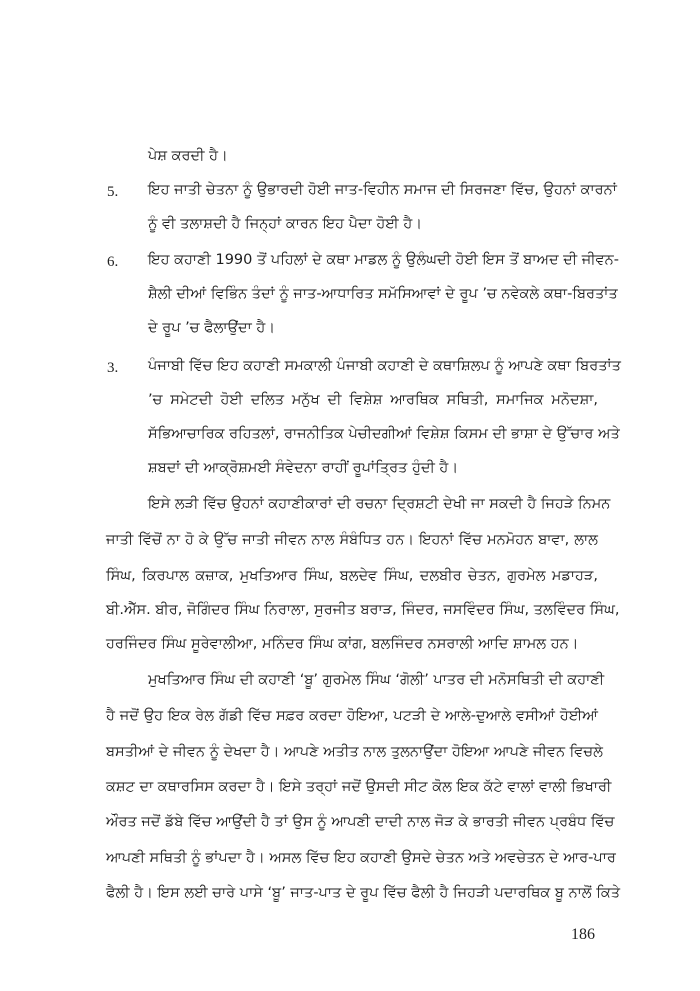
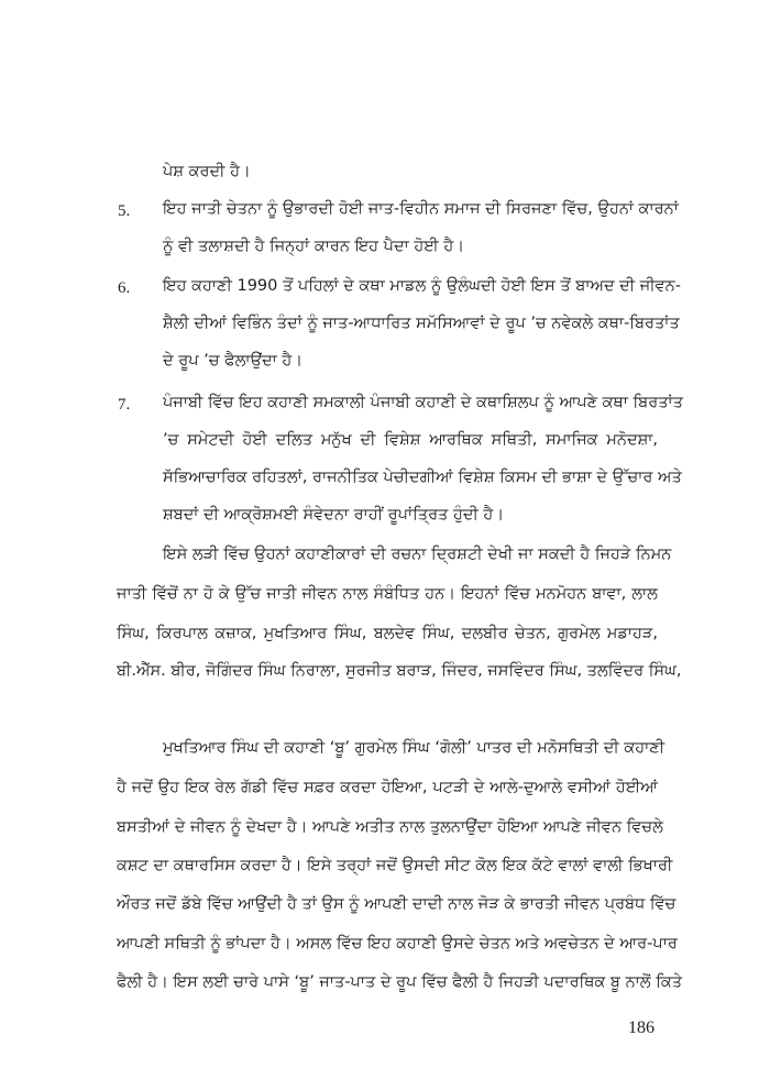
  ਪੇਸ਼ ਕਰਦੀ ਹੈ।
  5.
  ਇਹ ਜਾਤੀ ਚੇਤਨਾ ਨੂੰ ਉਭਾਰਦੀ ਹੋਈ ਜਾਤ-ਵਿਹੀਨ ਸਮਾਜ ਦੀ ਸਿਰਜਣਾ ਵਿੱਚ, ਉਹਨਾਂ ਕਾਰਨਾਂ
  ਨੂੰ ਵੀ ਤਲਾਸ਼ਦੀ ਹੈ ਜਿਨ੍ਹਾਂ ਕਾਰਨ ਇਹ ਪੈਦਾ ਹੋਈ ਹੈ।
  6.
  ਇਹ ਕਹਾਣੀ 1990 ਤੋਂ ਪਹਿਲਾਂ ਦੇ ਕਥਾ ਮਾਡਲ ਨੂੰ ਉਲੰਘਦੀ ਹੋਈ ਇਸ ਤੋਂ ਬਾਅਦ ਦੀ ਜੀਵਨ-
  ਸ਼ੈਲੀ ਦੀਆਂ ਵਿਭਿੰਨ ਤੰਦਾਂ ਨੂੰ ਜਾਤ-ਆਧਾਰਿਤ ਸਮੱਸਿਆਵਾਂ ਦੇ ਰੂਪ ’ਚ ਨਵੇਕਲੇ ਕਥਾ-ਬਿਰਤਾਂਤ
  ਦੇ ਰੂਪ ’ਚ ਫੈਲਾਉਂਦਾ ਹੈ।
- 3.
+ 7.
  ਪੰਜਾਬੀ ਵਿੱਚ ਇਹ ਕਹਾਣੀ ਸਮਕਾਲੀ ਪੰਜਾਬੀ ਕਹਾਣੀ ਦੇ ਕਥਾਸ਼ਿਲਪ ਨੂੰ ਆਪਣੇ ਕਥਾ ਬਿਰਤਾਂਤ
  ’ਚ ਸਮੇਟਦੀ ਹੋਈ ਦਲਿਤ ਮਨੁੱਖ ਦੀ ਵਿਸ਼ੇਸ਼ ਆਰਥਿਕ ਸਥਿਤੀ, ਸਮਾਜਿਕ ਮਨੋਦਸ਼ਾ,
  ਸੱਭਿਆਚਾਰਿਕ ਰਹਿਤਲਾਂ, ਰਾਜਨੀਤਿਕ ਪੇਚੀਦਗੀਆਂ ਵਿਸ਼ੇਸ਼ ਕਿਸਮ ਦੀ ਭਾਸ਼ਾ ਦੇ ਉੱਚਾਰ ਅਤੇ
  ਸ਼ਬਦਾਂ ਦੀ ਆਕ੍ਰੋਸ਼ਮਈ ਸੰਵੇਦਨਾ ਰਾਹੀਂ ਰੂਪਾਂਤ੍ਰਿਤ ਹੁੰਦੀ ਹੈ।
  ਇਸੇ ਲੜੀ ਵਿੱਚ ਉਹਨਾਂ ਕਹਾਣੀਕਾਰਾਂ ਦੀ ਰਚਨਾ ਦ੍ਰਿਸ਼ਟੀ ਦੇਖੀ ਜਾ ਸਕਦੀ ਹੈ ਜਿਹੜੇ ਨਿਮਨ
  ਜਾਤੀ ਵਿੱਚੋਂ ਨਾ ਹੋ ਕੇ ਉੱਚ ਜਾਤੀ ਜੀਵਨ ਨਾਲ ਸੰਬੰਧਿਤ ਹਨ। ਇਹਨਾਂ ਵਿੱਚ ਮਨਮੋਹਨ ਬਾਵਾ, ਲਾਲ
  ਸਿੰਘ, ਕਿਰਪਾਲ ਕਜ਼ਾਕ, ਮੁਖਤਿਆਰ ਸਿੰਘ, ਬਲਦੇਵ ਸਿੰਘ, ਦਲਬੀਰ ਚੇਤਨ, ਗੁਰਮੇਲ ਮਡਾਹੜ,
  ਬੀ.ਐੱਸ. ਬੀਰ, ਜੋਗਿੰਦਰ ਸਿੰਘ ਨਿਰਾਲਾ, ਸੁਰਜੀਤ ਬਰਾੜ, ਜਿੰਦਰ, ਜਸਵਿੰਦਰ ਸਿੰਘ, ਤਲਵਿੰਦਰ ਸਿੰਘ,
- ਹਰਜਿੰਦਰ ਸਿੰਘ ਸੂਰੇਵਾਲੀਆ, ਮਨਿੰਦਰ ਸਿੰਘ ਕਾਂਗ, ਬਲਜਿੰਦਰ ਨਸਰਾਲੀ ਆਦਿ ਸ਼ਾਮਲ ਹਨ।
  ਮੁਖਤਿਆਰ ਸਿੰਘ ਦੀ ਕਹਾਣੀ ‘ਬੂ’ ਗੁਰਮੇਲ ਸਿੰਘ ‘ਗੋਲੀ’ ਪਾਤਰ ਦੀ ਮਨੋਸਥਿਤੀ ਦੀ ਕਹਾਣੀ
  ਹੈ ਜਦੋਂ ਉਹ ਇਕ ਰੇਲ ਗੱਡੀ ਵਿੱਚ ਸਫ਼ਰ ਕਰਦਾ ਹੋਇਆ, ਪਟੜੀ ਦੇ ਆਲੇ-ਦੁਆਲੇ ਵਸੀਆਂ ਹੋਈਆਂ
  ਬਸਤੀਆਂ ਦੇ ਜੀਵਨ ਨੂੰ ਦੇਖਦਾ ਹੈ। ਆਪਣੇ ਅਤੀਤ ਨਾਲ ਤੁਲਨਾਉਂਦਾ ਹੋਇਆ ਆਪਣੇ ਜੀਵਨ ਵਿਚਲੇ
  ਕਸ਼ਟ ਦਾ ਕਥਾਰਸਿਸ ਕਰਦਾ ਹੈ। ਇਸੇ ਤਰ੍ਹਾਂ ਜਦੋਂ ਉਸਦੀ ਸੀਟ ਕੋਲ ਇਕ ਕੱਟੇ ਵਾਲਾਂ ਵਾਲੀ ਭਿਖਾਰੀ
  ਔਰਤ ਜਦੋਂ ਡੱਬੇ ਵਿੱਚ ਆਉਂਦੀ ਹੈ ਤਾਂ ਉਸ ਨੂੰ ਆਪਣੀ ਦਾਦੀ ਨਾਲ ਜੋੜ ਕੇ ਭਾਰਤੀ ਜੀਵਨ ਪ੍ਰਬੰਧ ਵਿੱਚ
  ਆਪਣੀ ਸਥਿਤੀ ਨੂੰ ਭਾਂਪਦਾ ਹੈ। ਅਸਲ ਵਿੱਚ ਇਹ ਕਹਾਣੀ ਉਸਦੇ ਚੇਤਨ ਅਤੇ ਅਵਚੇਤਨ ਦੇ ਆਰ-ਪਾਰ
  ਫੈਲੀ ਹੈ। ਇਸ ਲਈ ਚਾਰੇ ਪਾਸੇ ‘ਬੂ’ ਜਾਤ-ਪਾਤ ਦੇ ਰੂਪ ਵਿੱਚ ਫੈਲੀ ਹੈ ਜਿਹੜੀ ਪਦਾਰਥਿਕ ਬੂ ਨਾਲੋਂ ਕਿਤੇ
  186
